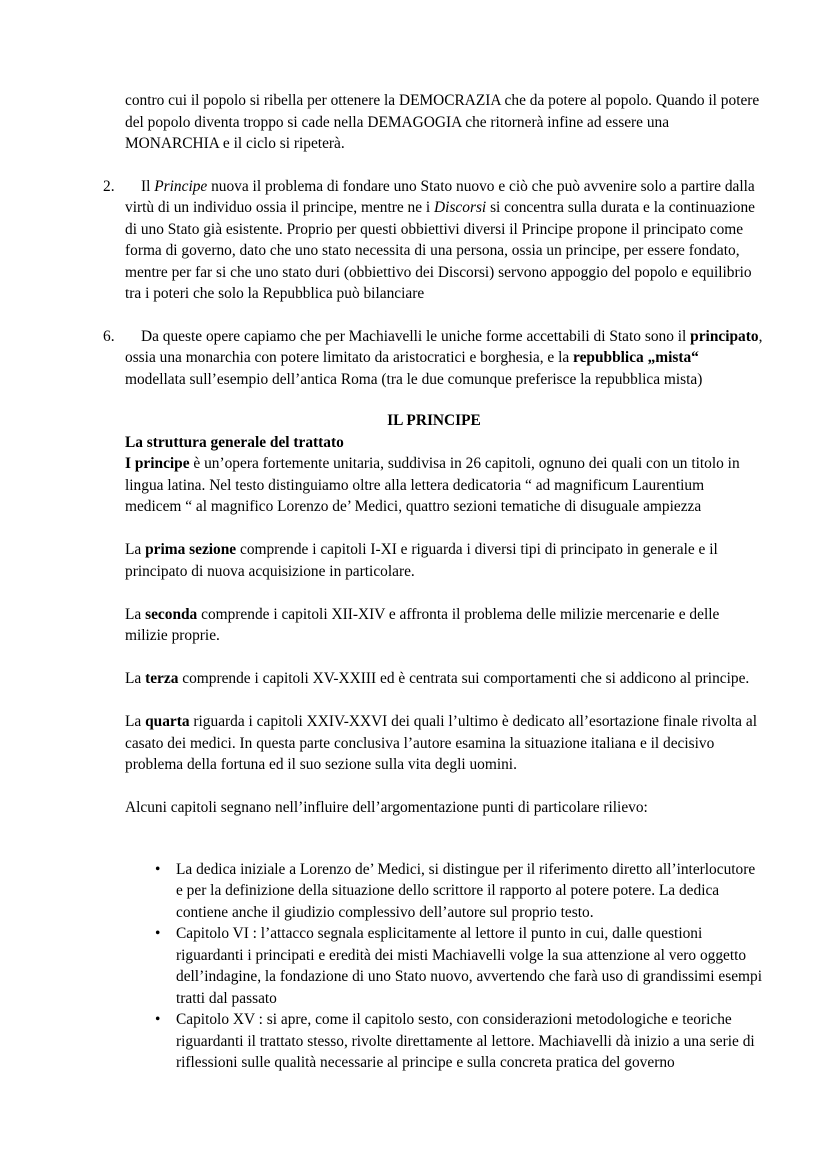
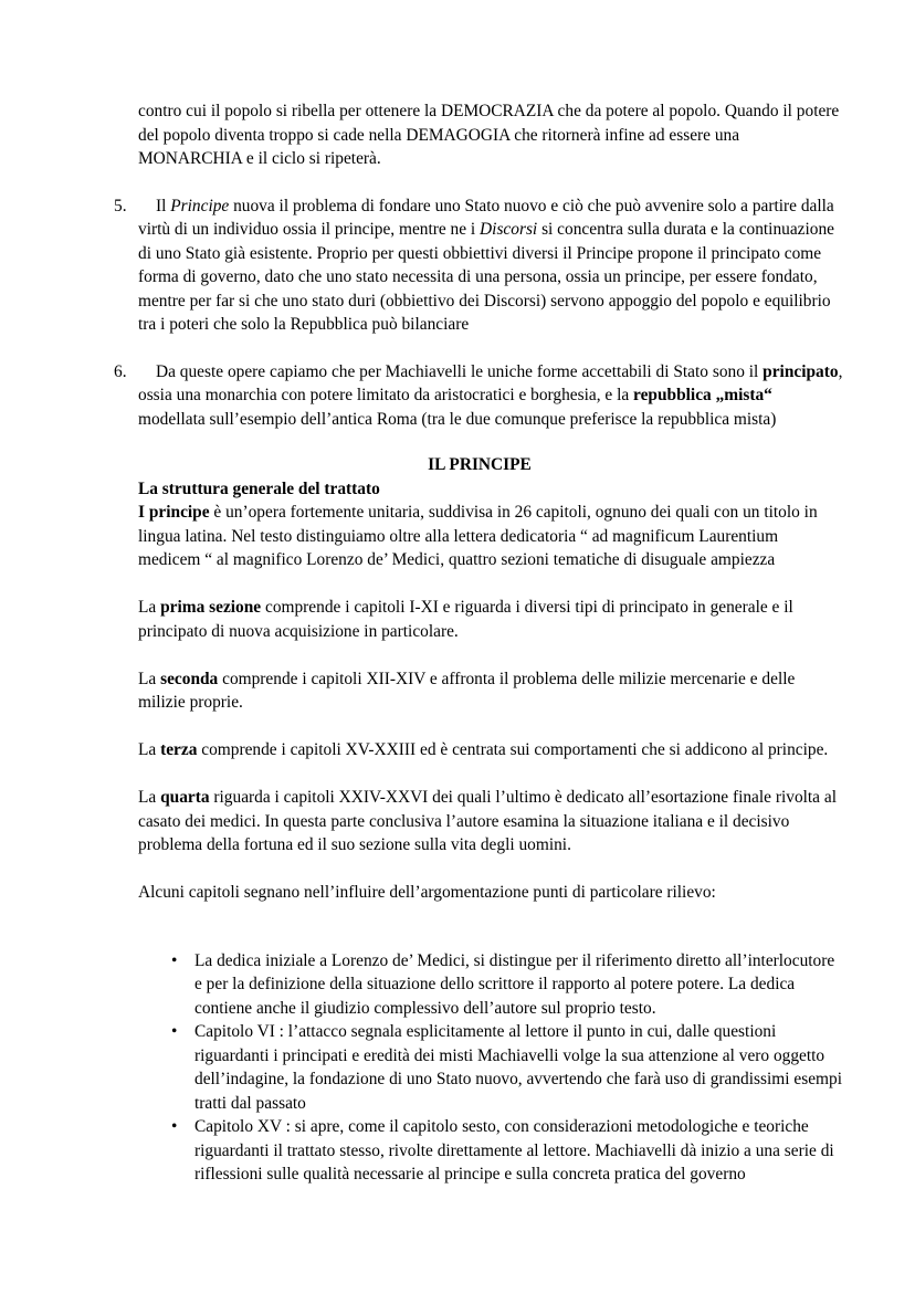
  contro cui il popolo si ribella per ottenere la DEMOCRAZIA che da potere al popolo. Quando il potere del popolo diventa troppo si cade nella DEMAGOGIA che ritornerà infine ad essere una MONARCHIA e il ciclo si ripeterà.
- 2.
+ 5.
  Il Principe nuova il problema di fondare uno Stato nuovo e ciò che può avvenire solo a partire dalla virtù di un individuo ossia il principe, mentre ne i Discorsi si concentra sulla durata e la continuazione di uno Stato già esistente. Proprio per questi obbiettivi diversi il Principe propone il principato come forma di governo, dato che uno stato necessita di una persona, ossia un principe, per essere fondato, mentre per far si che uno stato duri (obbiettivo dei Discorsi) servono appoggio del popolo e equilibrio tra i poteri che solo la Repubblica può bilanciare
  6.
  Da queste opere capiamo che per Machiavelli le uniche forme accettabili di Stato sono il principato, ossia una monarchia con potere limitato da aristocratici e borghesia, e la repubblica „mista“ modellata sull’esempio dell’antica Roma (tra le due comunque preferisce la repubblica mista)
  IL PRINCIPE
  La struttura generale del trattato
  I principe è un’opera fortemente unitaria, suddivisa in 26 capitoli, ognuno dei quali con un titolo in lingua latina. Nel testo distinguiamo oltre alla lettera dedicatoria “ ad magnificum Laurentium medicem “ al magnifico Lorenzo de’ Medici, quattro sezioni tematiche di disuguale ampiezza
  La prima sezione comprende i capitoli I-XI e riguarda i diversi tipi di principato in generale e il principato di nuova acquisizione in particolare.
  La seconda comprende i capitoli XII-XIV e affronta il problema delle milizie mercenarie e delle milizie proprie.
  La terza comprende i capitoli XV-XXIII ed è centrata sui comportamenti che si addicono al principe.
  La quarta riguarda i capitoli XXIV-XXVI dei quali l’ultimo è dedicato all’esortazione finale rivolta al casato dei medici. In questa parte conclusiva l’autore esamina la situazione italiana e il decisivo problema della fortuna ed il suo sezione sulla vita degli uomini.
  Alcuni capitoli segnano nell’influire dell’argomentazione punti di particolare rilievo:
  •
  La dedica iniziale a Lorenzo de’ Medici, si distingue per il riferimento diretto all’interlocutore e per la definizione della situazione dello scrittore il rapporto al potere potere. La dedica contiene anche il giudizio complessivo dell’autore sul proprio testo.
  •
  Capitolo VI : l’attacco segnala esplicitamente al lettore il punto in cui, dalle questioni riguardanti i principati e eredità dei misti Machiavelli volge la sua attenzione al vero oggetto dell’indagine, la fondazione di uno Stato nuovo, avvertendo che farà uso di grandissimi esempi tratti dal passato
  •
  Capitolo XV : si apre, come il capitolo sesto, con considerazioni metodologiche e teoriche riguardanti il trattato stesso, rivolte direttamente al lettore. Machiavelli dà inizio a una serie di riflessioni sulle qualità necessarie al principe e sulla concreta pratica del governo
